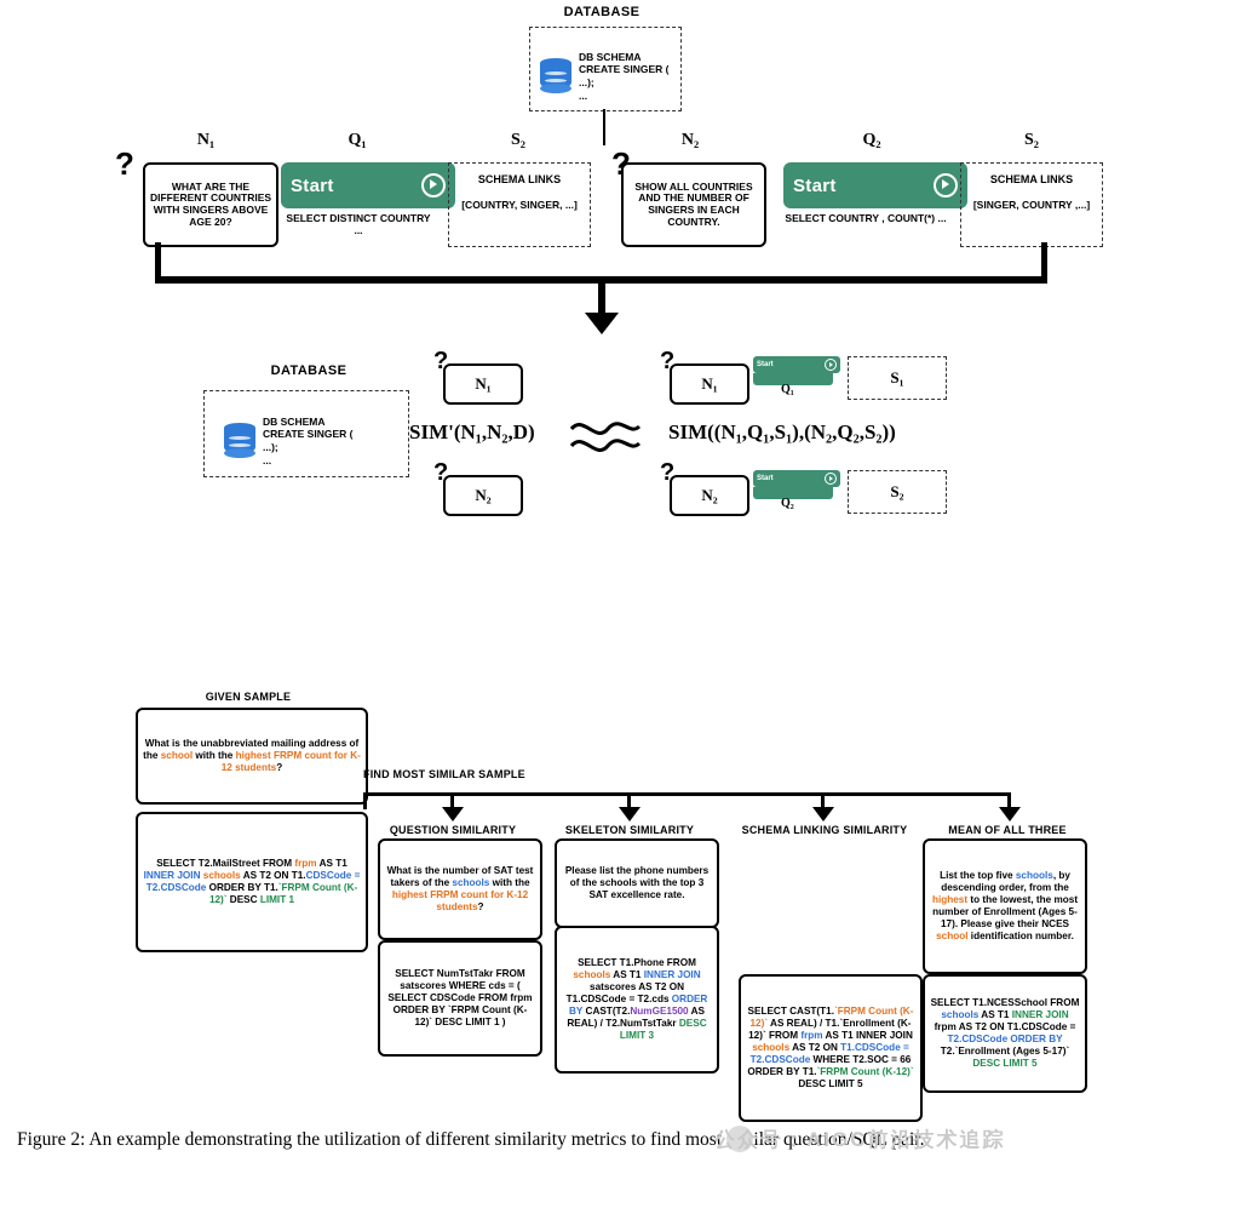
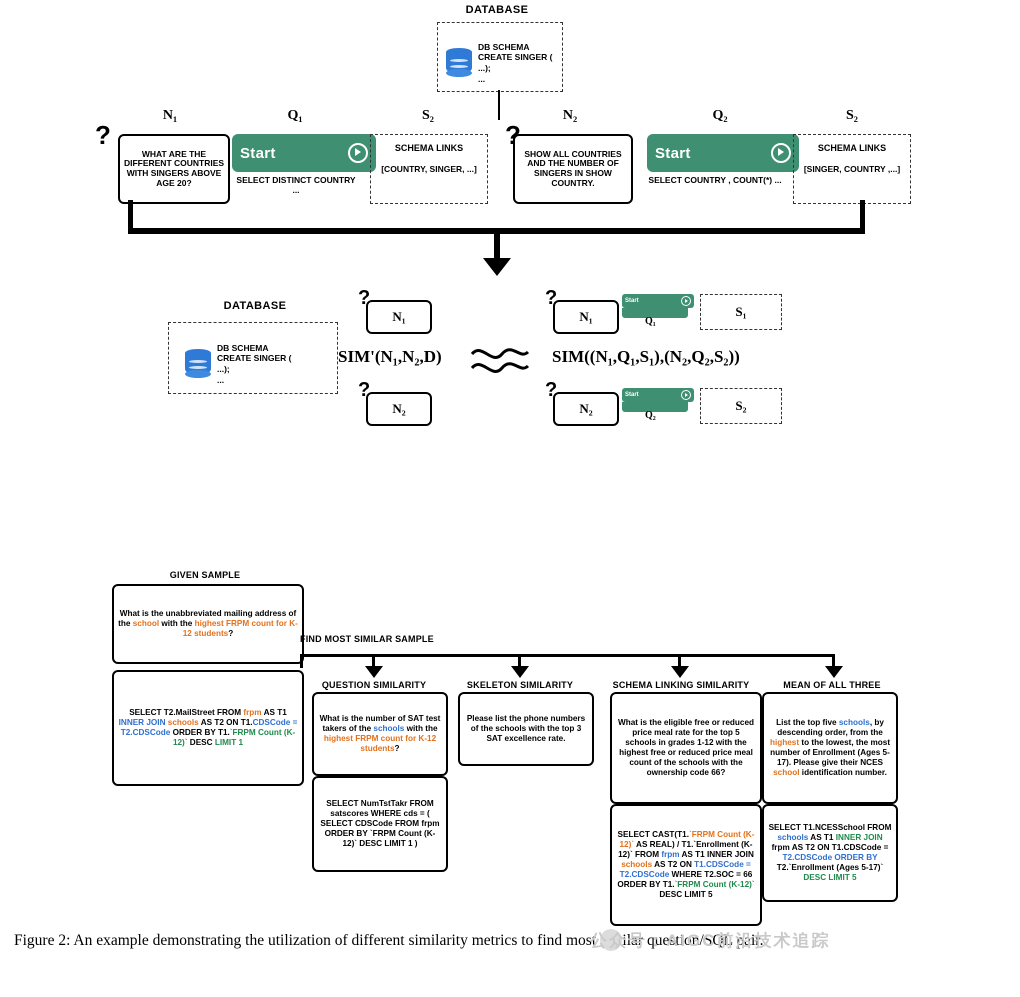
  DATABASE
  DB SCHEMA
  CREATE SINGER (
  ...);
  ...
  N₁
  Q₁
  S₂
  N₂
  Q₂
  S₂
  ?
  WHAT ARE THE DIFFERENT COUNTRIES WITH SINGERS ABOVE AGE 20?
  Start
  SELECT DISTINCT COUNTRY ...
  SCHEMA LINKS
  [COUNTRY, SINGER, ...]
  ?
- SHOW ALL COUNTRIES AND THE NUMBER OF SINGERS IN EACH COUNTRY.
+ SHOW ALL COUNTRIES AND THE NUMBER OF SINGERS IN SHOW COUNTRY.
  Start
  SELECT COUNTRY , COUNT(*) ...
  SCHEMA LINKS
  [SINGER, COUNTRY ,...]
  DATABASE
  DB SCHEMA
  CREATE SINGER (
  ...);
  ...
  ?
  N₁
  ?
  N₂
  SIM'(N₁,N₂,D)
  SIM((N₁,Q₁,S₁),(N₂,Q₂,S₂))
  ?
  N₁
  Q₁
  S₁
  ?
  N₂
  Q₂
  S₂
  GIVEN SAMPLE
  What is the unabbreviated mailing address of the school with the highest FRPM count for K-12 students?
  SELECT T2.MailStreet FROM frpm AS T1 INNER JOIN schools AS T2 ON T1.CDSCode = T2.CDSCode ORDER BY T1.`FRPM Count (K-12)` DESC LIMIT 1
  FIND MOST SIMILAR SAMPLE
  QUESTION SIMILARITY
  What is the number of SAT test takers of the schools with the highest FRPM count for K-12 students?
  SELECT NumTstTakr FROM satscores WHERE cds = ( SELECT CDSCode FROM frpm ORDER BY `FRPM Count (K-12)` DESC LIMIT 1 )
  SKELETON SIMILARITY
  Please list the phone numbers of the schools with the top 3 SAT excellence rate.
- SELECT T1.Phone FROM schools AS T1 INNER JOIN satscores AS T2 ON T1.CDSCode = T2.cds ORDER BY CAST(T2.NumGE1500 AS REAL) / T2.NumTstTakr DESC LIMIT 3
  SCHEMA LINKING SIMILARITY
+ What is the eligible free or reduced price meal rate for the top 5 schools in grades 1-12 with the highest free or reduced price meal count of the schools with the ownership code 66?
  SELECT CAST(T1.`FRPM Count (K-12)` AS REAL) / T1.`Enrollment (K-12)` FROM frpm AS T1 INNER JOIN schools AS T2 ON T1.CDSCode = T2.CDSCode WHERE T2.SOC = 66 ORDER BY T1.`FRPM Count (K-12)` DESC LIMIT 5
  MEAN OF ALL THREE
  List the top five schools, by descending order, from the highest to the lowest, the most number of Enrollment (Ages 5-17). Please give their NCES school identification number.
  SELECT T1.NCESSchool FROM schools AS T1 INNER JOIN frpm AS T2 ON T1.CDSCode = T2.CDSCode ORDER BY T2.`Enrollment (Ages 5-17)` DESC LIMIT 5
  Figure 2: An example demonstrating the utilization of different similarity metrics to find mostilar question/SQL pair.
  公众号：AIGC前沿技术追踪
